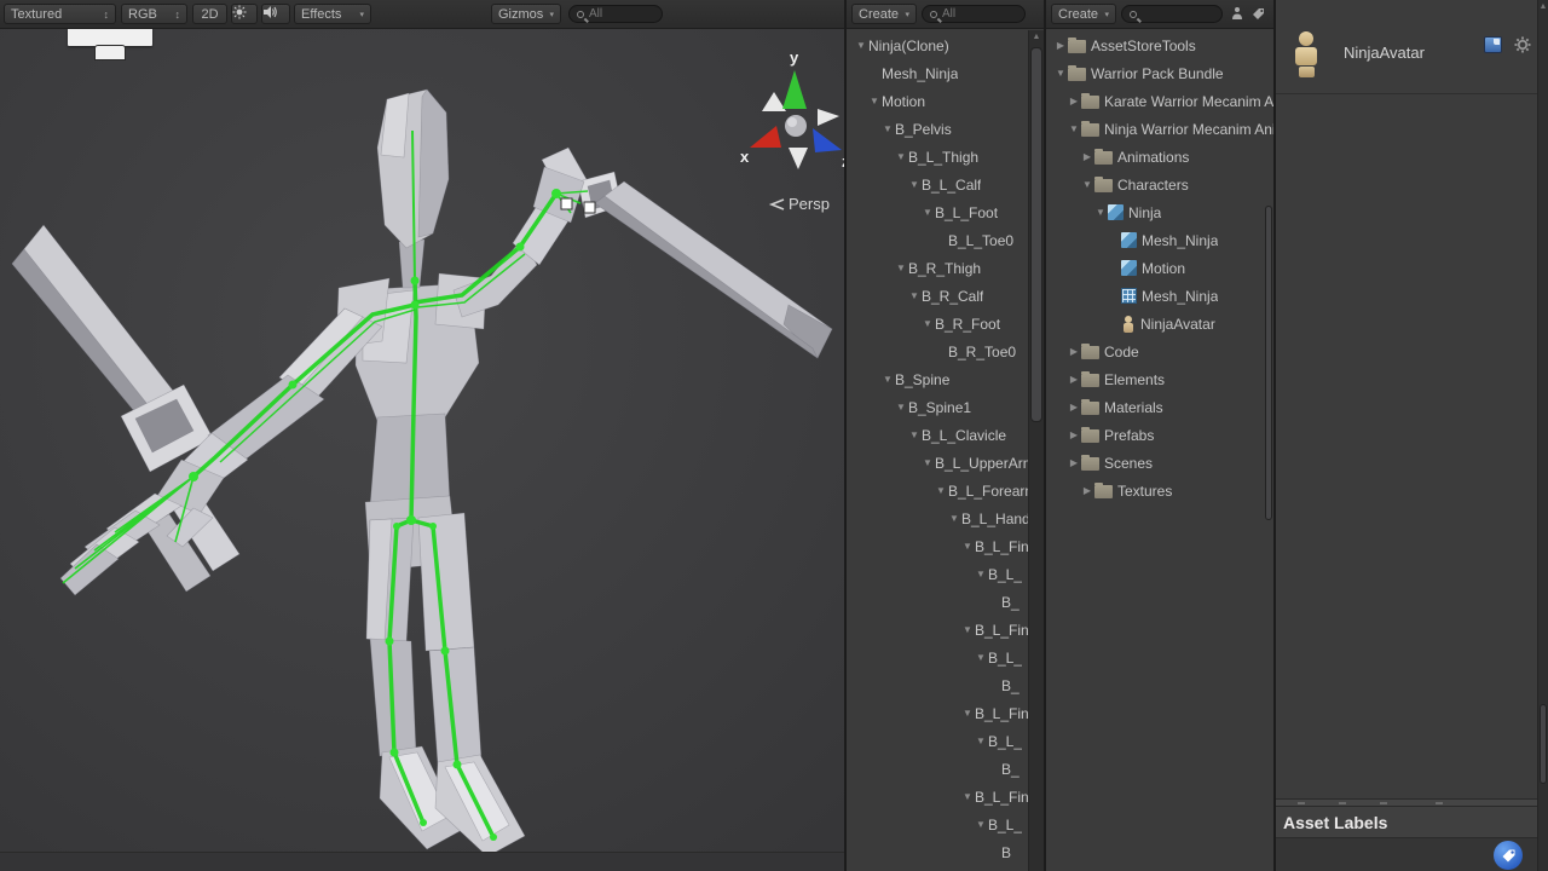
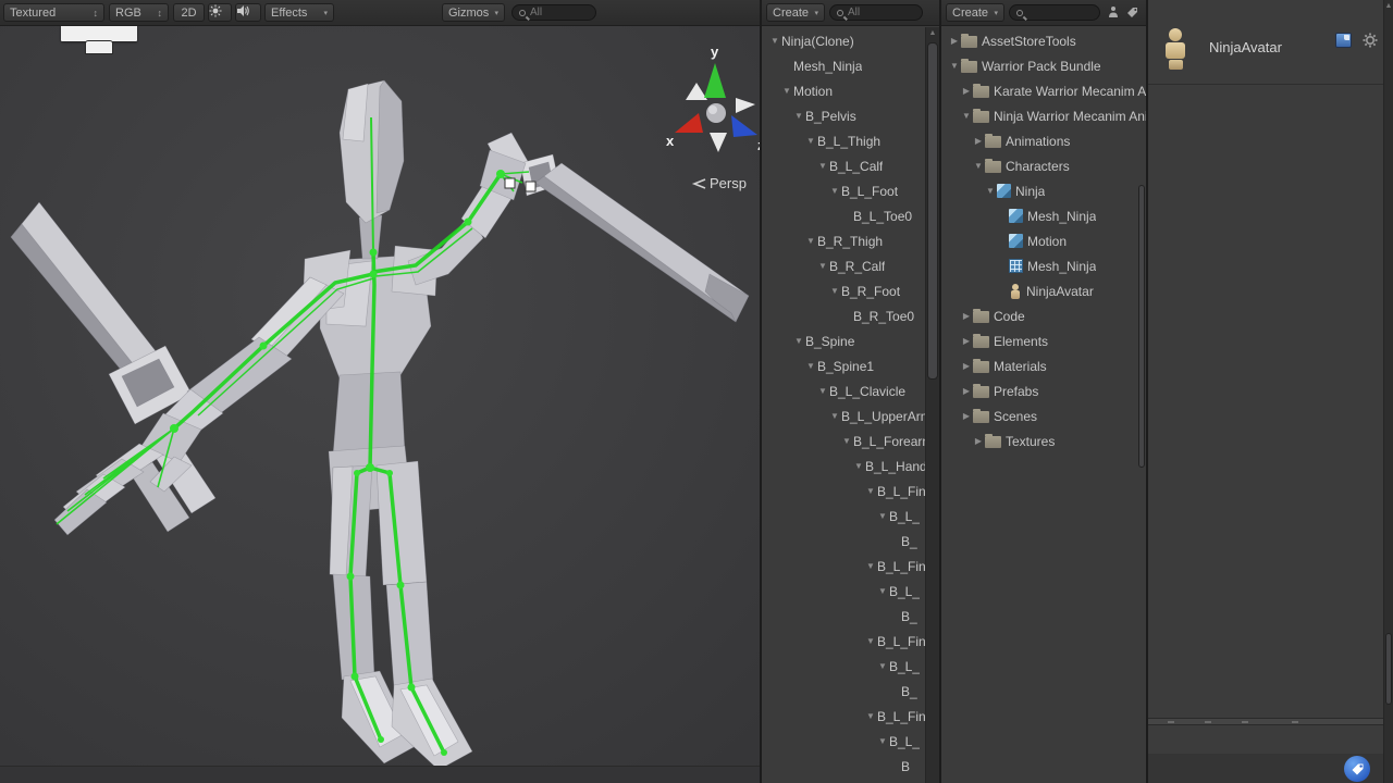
  y
  x
  Persp
  Textured
  ↕
  RGB
  ↕
  2D
  Effects
  Gizmos
  All
  Create
  All
  ▼
  Ninja(Clone)
  Mesh_Ninja
  ▼
  Motion
  ▼
  B_Pelvis
  ▼
  B_L_Thigh
  ▼
  B_L_Calf
  ▼
  B_L_Foot
  B_L_Toe0
  ▼
  B_R_Thigh
  ▼
  B_R_Calf
  ▼
  B_R_Foot
  B_R_Toe0
  ▼
  B_Spine
  ▼
  B_Spine1
  ▼
  B_L_Clavicle
  ▼
  B_L_UpperAr
  ▼
  B_L_Forear
  ▼
  B_L_Hand
  ▼
  B_L_Fin
  ▼
  B_L_
  B_
  ▼
  B_L_Fin
  ▼
  B_L_
  B_
  ▼
  B_L_Fin
  ▼
  B_L_
  B_
  ▼
  B_L_Fin
  ▼
  B_L_
  B
  Create
  ▶
  AssetStoreTools
  ▼
  Warrior Pack Bundle
  ▶
  Karate Warrior Mecanim A
  ▼
  Ninja Warrior Mecanim An
  ▶
  Animations
  ▼
  Characters
  ▼
  Ninja
  Mesh_Ninja
  Motion
  Mesh_Ninja
  NinjaAvatar
  ▶
  Code
  ▶
  Elements
  ▶
  Materials
  ▶
  Prefabs
  ▶
  Scenes
  ▶
  Textures
  NinjaAvatar
- Asset Labels
